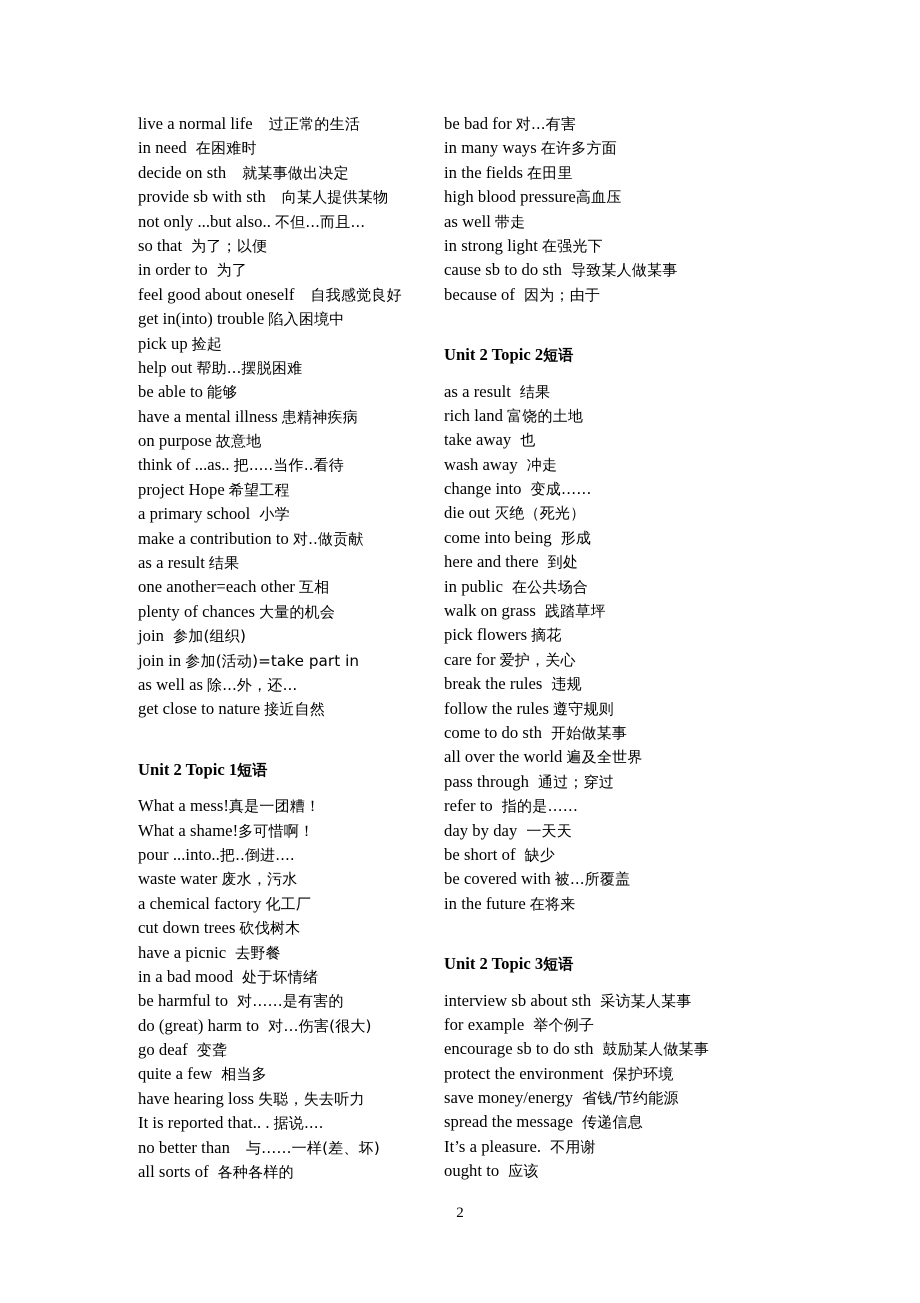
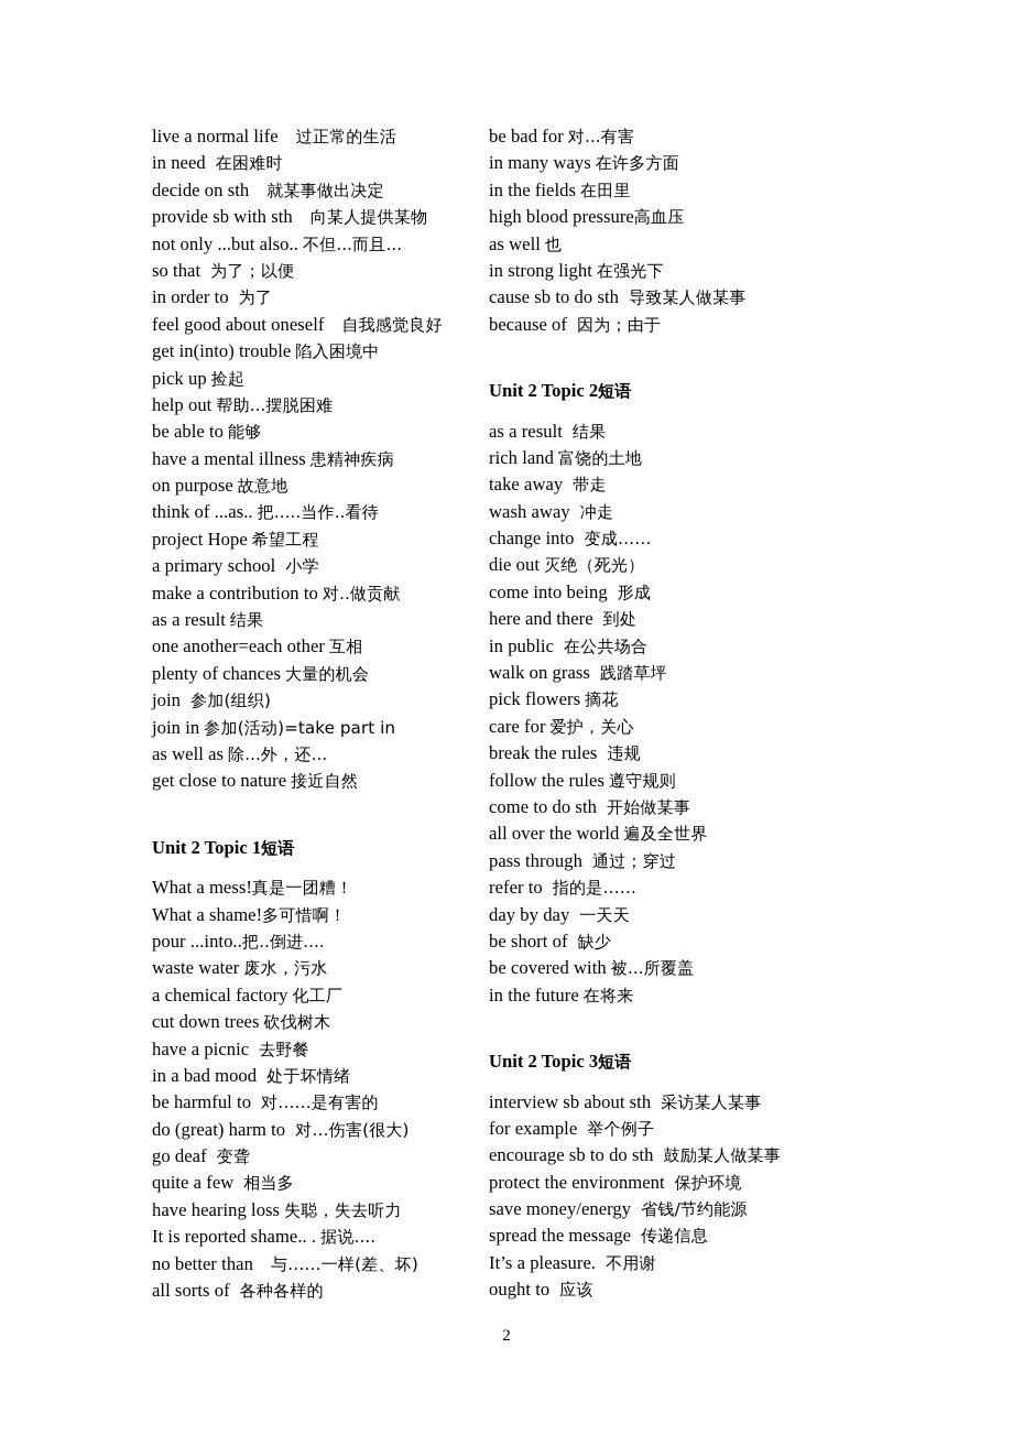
  live a normal life 过正常的生活
  in need 在困难时
  decide on sth 就某事做出决定
  provide sb with sth 向某人提供某物
  not only ...but also.. 不但...而且...
  so that 为了；以便
  in order to 为了
  feel good about oneself 自我感觉良好
  get in(into) trouble 陷入困境中
  pick up 捡起
  help out 帮助...摆脱困难
  be able to 能够
  have a mental illness 患精神疾病
  on purpose 故意地
  think of ...as.. 把.....当作..看待
  project Hope 希望工程
  a primary school 小学
  make a contribution to 对..做贡献
  as a result 结果
  one another=each other 互相
  plenty of chances 大量的机会
  join 参加(组织)
  join in 参加(活动)=take part in
  as well as 除...外，还...
  get close to nature 接近自然
  Unit 2 Topic 1短语
  What a mess!真是一团糟！
  What a shame!多可惜啊！
  pour ...into..把..倒进....
  waste water 废水，污水
  a chemical factory 化工厂
  cut down trees 砍伐树木
  have a picnic 去野餐
  in a bad mood 处于坏情绪
  be harmful to 对……是有害的
  do (great) harm to 对…伤害(很大)
  go deaf 变聋
  quite a few 相当多
  have hearing loss 失聪，失去听力
- It is reported that.. . 据说....
+ It is reported shame.. . 据说....
  no better than 与……一样(差、坏)
  all sorts of 各种各样的
  be bad for 对...有害
  in many ways 在许多方面
  in the fields 在田里
  high blood pressure高血压
- as well 带走
+ as well 也
  in strong light 在强光下
  cause sb to do sth 导致某人做某事
  because of 因为；由于
  Unit 2 Topic 2短语
  as a result 结果
  rich land 富饶的土地
- take away 也
+ take away 带走
  wash away 冲走
  change into 变成……
  die out 灭绝（死光）
  come into being 形成
  here and there 到处
  in public 在公共场合
  walk on grass 践踏草坪
  pick flowers 摘花
  care for 爱护，关心
  break the rules 违规
  follow the rules 遵守规则
  come to do sth 开始做某事
  all over the world 遍及全世界
  pass through 通过；穿过
  refer to 指的是……
  day by day 一天天
  be short of 缺少
  be covered with 被...所覆盖
  in the future 在将来
  Unit 2 Topic 3短语
  interview sb about sth 采访某人某事
  for example 举个例子
  encourage sb to do sth 鼓励某人做某事
  protect the environment 保护环境
  save money/energy 省钱/节约能源
  spread the message 传递信息
  It’s a pleasure. 不用谢
  ought to 应该
  2
